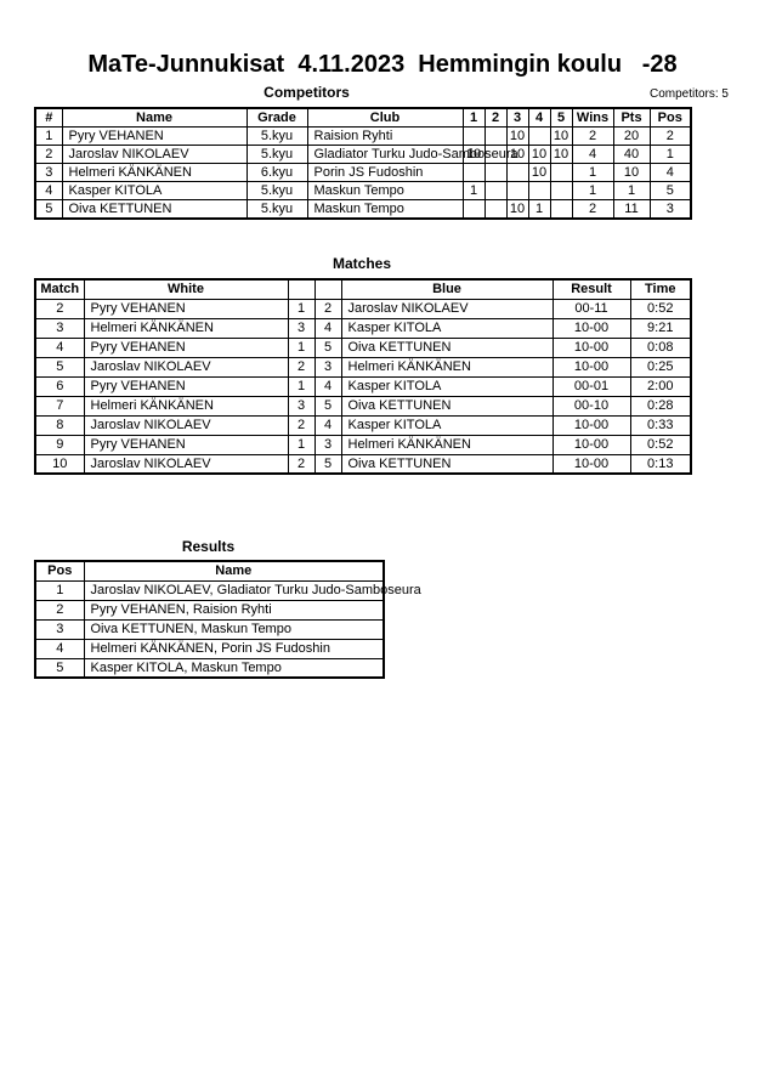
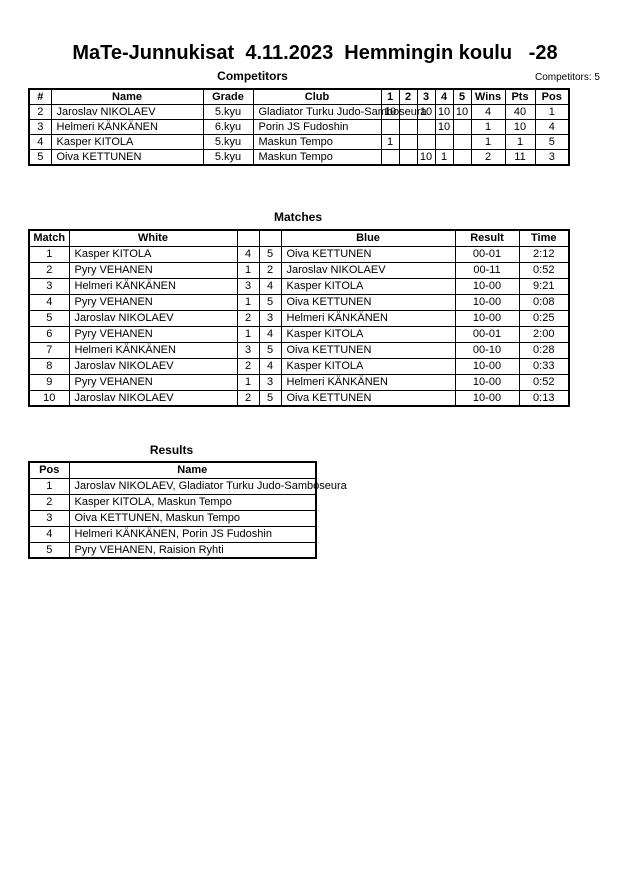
  MaTe-Junnukisat 4.11.2023 Hemmingin koulu -28
  Competitors
  Competitors: 5
  #	Name	Grade	Club	1	2	3	4	5	Wins	Pts	Pos
- 1	Pyry VEHANEN	5.kyu	Raision Ryhti			10		10	2	20	2
  2	Jaroslav NIKOLAEV	5.kyu	Gladiator Turku Judo-Samseur	10		10	10	10	4	40	1
  3	Helmeri KÄNKÄNEN	6.kyu	Porin JS Fudoshin				10		1	10	4
  4	Kasper KITOLA	5.kyu	Maskun Tempo	1					1	1	5
  5	Oiva KETTUNEN	5.kyu	Maskun Tempo			10	1		2	11	3
  Matches
  Match	White			Blue	Result	Time
+ 1	Kasper KITOLA	4	5	Oiva KETTUNEN	00-01	2:12
  2	Pyry VEHANEN	1	2	Jaroslav NIKOLAEV	00-11	0:52
  3	Helmeri KÄNKÄNEN	3	4	Kasper KITOLA	10-00	9:21
  4	Pyry VEHANEN	1	5	Oiva KETTUNEN	10-00	0:08
  5	Jaroslav NIKOLAEV	2	3	Helmeri KÄNKÄNEN	10-00	0:25
  6	Pyry VEHANEN	1	4	Kasper KITOLA	00-01	2:00
  7	Helmeri KÄNKÄNEN	3	5	Oiva KETTUNEN	00-10	0:28
  8	Jaroslav NIKOLAEV	2	4	Kasper KITOLA	10-00	0:33
  9	Pyry VEHANEN	1	3	Helmeri KÄNKÄNEN	10-00	0:52
  10	Jaroslav NIKOLAEV	2	5	Oiva KETTUNEN	10-00	0:13
  Results
  Pos	Name
  1	Jaroslav NIKOLAEV, Gladiator Turku Judo-Samboseura
- 2	Pyry VEHANEN, Raision Ryhti
+ 2	Kasper KITOLA, Maskun Tempo
  3	Oiva KETTUNEN, Maskun Tempo
  4	Helmeri KÄNKÄNEN, Porin JS Fudoshin
- 5	Kasper KITOLA, Maskun Tempo
+ 5	Pyry VEHANEN, Raision Ryhti
